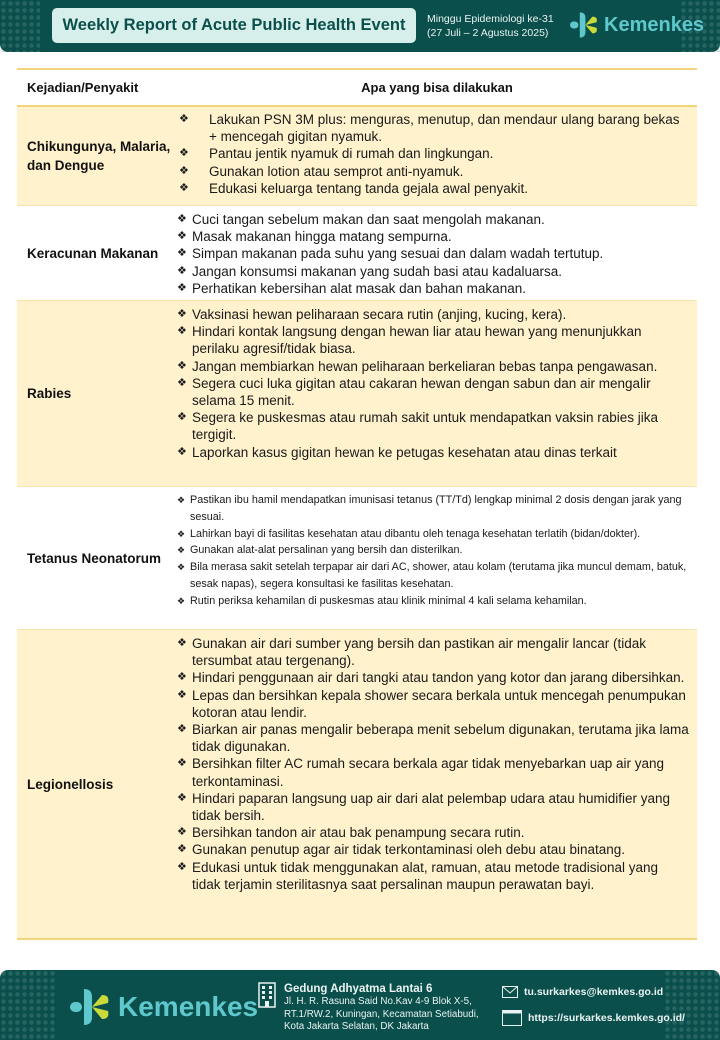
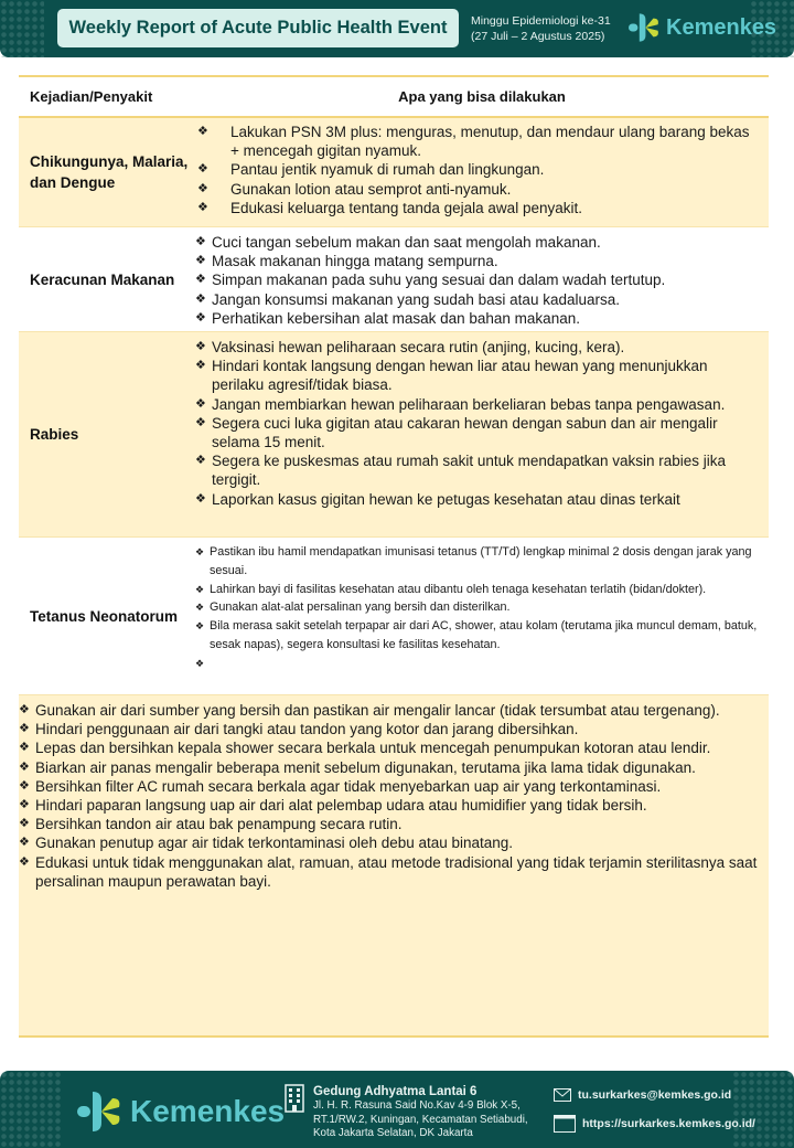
  Weekly Report of Acute Public Health Event
  Minggu Epidemiologi ke-31
  (27 Juli – 2 Agustus 2025)
  Kemenkes
  Kejadian/Penyakit
  Apa yang bisa dilakukan
  Chikungunya, Malaria, dan Dengue
  ❖
  Lakukan PSN 3M plus: menguras, menutup, dan mendaur ulang barang bekas + mencegah gigitan nyamuk.
  ❖
  Pantau jentik nyamuk di rumah dan lingkungan.
  ❖
  Gunakan lotion atau semprot anti-nyamuk.
  ❖
  Edukasi keluarga tentang tanda gejala awal penyakit.
  Keracunan Makanan
  ❖
  Cuci tangan sebelum makan dan saat mengolah makanan.
  ❖
  Masak makanan hingga matang sempurna.
  ❖
  Simpan makanan pada suhu yang sesuai dan dalam wadah tertutup.
  ❖
  Jangan konsumsi makanan yang sudah basi atau kadaluarsa.
  ❖
  Perhatikan kebersihan alat masak dan bahan makanan.
  Rabies
  ❖
  Vaksinasi hewan peliharaan secara rutin (anjing, kucing, kera).
  ❖
  Hindari kontak langsung dengan hewan liar atau hewan yang menunjukkan perilaku agresif/tidak biasa.
  ❖
  Jangan membiarkan hewan peliharaan berkeliaran bebas tanpa pengawasan.
  ❖
  Segera cuci luka gigitan atau cakaran hewan dengan sabun dan air mengalir selama 15 menit.
  ❖
  Segera ke puskesmas atau rumah sakit untuk mendapatkan vaksin rabies jika tergigit.
  ❖
  Laporkan kasus gigitan hewan ke petugas kesehatan atau dinas terkait
  Tetanus Neonatorum
  ❖
  Pastikan ibu hamil mendapatkan imunisasi tetanus (TT/Td) lengkap minimal 2 dosis dengan jarak yang sesuai.
  ❖
  Lahirkan bayi di fasilitas kesehatan atau dibantu oleh tenaga kesehatan terlatih (bidan/dokter).
  ❖
  Gunakan alat-alat persalinan yang bersih dan disterilkan.
  ❖
  Bila merasa sakit setelah terpapar air dari AC, shower, atau kolam (terutama jika muncul demam, batuk, sesak napas), segera konsultasi ke fasilitas kesehatan.
  ❖
- Rutin periksa kehamilan di puskesmas atau klinik minimal 4 kali selama kehamilan.
- Legionellosis
  ❖
  Gunakan air dari sumber yang bersih dan pastikan air mengalir lancar (tidak tersumbat atau tergenang).
  ❖
  Hindari penggunaan air dari tangki atau tandon yang kotor dan jarang dibersihkan.
  ❖
  Lepas dan bersihkan kepala shower secara berkala untuk mencegah penumpukan kotoran atau lendir.
  ❖
  Biarkan air panas mengalir beberapa menit sebelum digunakan, terutama jika lama tidak digunakan.
  ❖
  Bersihkan filter AC rumah secara berkala agar tidak menyebarkan uap air yang terkontaminasi.
  ❖
  Hindari paparan langsung uap air dari alat pelembap udara atau humidifier yang tidak bersih.
  ❖
  Bersihkan tandon air atau bak penampung secara rutin.
  ❖
  Gunakan penutup agar air tidak terkontaminasi oleh debu atau binatang.
  ❖
  Edukasi untuk tidak menggunakan alat, ramuan, atau metode tradisional yang tidak terjamin sterilitasnya saat persalinan maupun perawatan bayi.
  Kemenkes
  Gedung Adhyatma Lantai 6
  Jl. H. R. Rasuna Said No.Kav 4-9 Blok X-5,
  RT.1/RW.2, Kuningan, Kecamatan Setiabudi,
  Kota Jakarta Selatan, DK Jakarta
  tu.surkarkes@kemkes.go.id
  https://surkarkes.kemkes.go.id/
